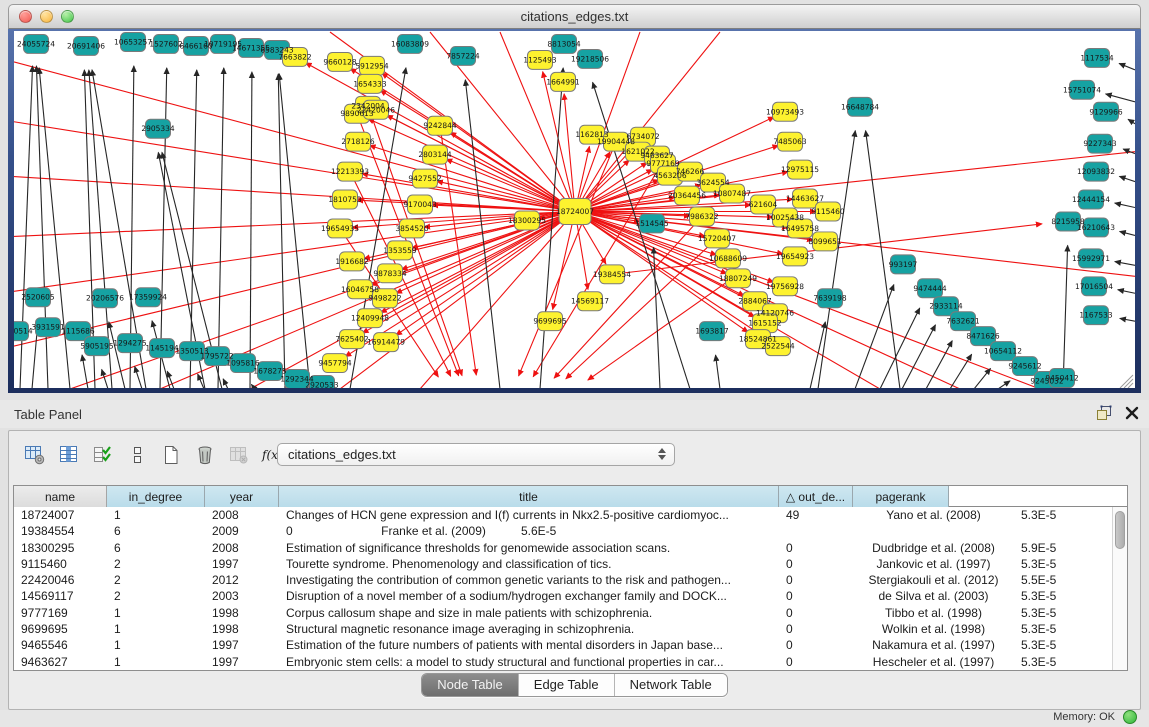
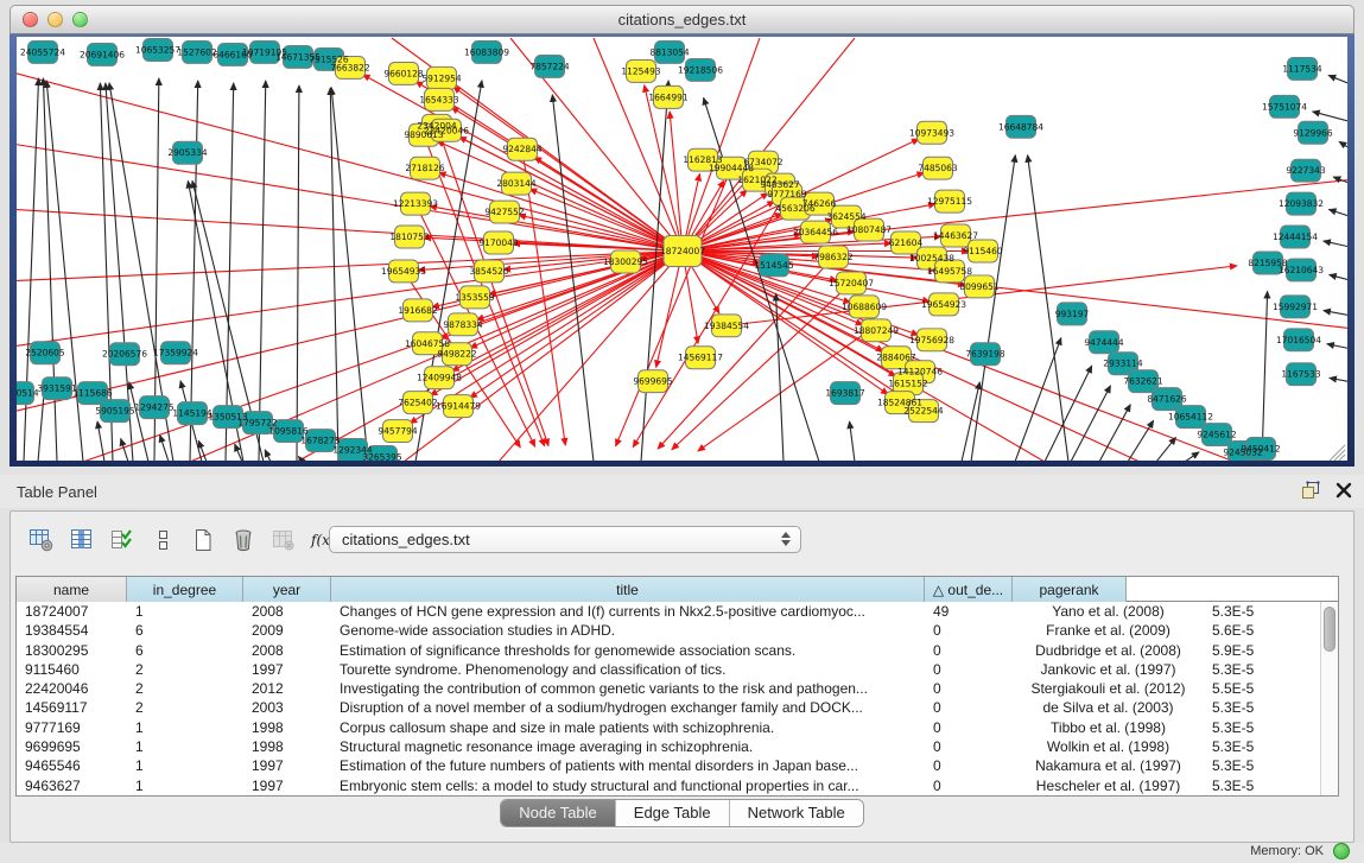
  citations_edges.txt
  18724007
  24055724
  20691406
  10653257
  1527602
  6466160
  10719195
  14671355
- 6583243
+ 7515526
  16083809
  7857224
  8813054
  19218506
  2905334
  20206576
  17359924
  2520605
  3931591
  1115686
  5905195
  1294275
  1145194
  1350513
  1795722
  1095816
  1678275
  1292344
- 2920533
+ 3265395
  1514545
  1693817
  7639198
  16648784
  8215958
  993197
  9474444
  2933114
  7632621
  8471626
  10654112
  9245612
  9245032
  1117534
  15751074
  9129966
  9227343
  12093832
  12444154
  16210643
  15992971
  17016504
  1167533
  9450412
  18300295
  19384554
  7663822
  9660128
  5912954
  1654333
  2342004
  9890613
  22420046
  9242844
  2718126
  2803144
  12213393
  9427552
  1810753
  9170043
  19654935
  3854520
  1353559
  1916682
  9878334
  16046758
  9498222
  12409948
  7625402
  16914479
  9457794
  1125493
  1664991
  1162813
  19904448
  6734072
  1621022
  9463627
  9777169
  4563206
  746266
  3624554
  20364456
  10807487
  7986322
  15720407
  10688609
  18807249
  10973493
  7485063
  12975115
  14463627
  9115460
  621604
  10025438
  16495758
  8099651
  19654923
  19756928
  2884067
  14120746
  1615152
  18524861
  2522544
  14569117
  9699695
  Table Panel
  f(x
  citations_edges.txt
  name
  in_degree
  year
  title
  △ out_de...
  pagerank
  18724007
  1
  2008
  Changes of HCN gene expression and I(f) currents in Nkx2.5-positive cardiomyoc...
  49
  Yano et al. (2008)
  5.3E-5
  19384554
  6
  2009
+ Genome-wide association studies in ADHD.
  0
  Franke et al. (2009)
  5.6E-5
  18300295
  6
  2008
  Estimation of significance thresholds for genomewide association scans.
  0
  Dudbridge et al. (2008)
  5.9E-5
  9115460
  2
  1997
  Tourette syndrome. Phenomenology and classification of tics.
  0
  Jankovic et al. (1997)
  5.3E-5
  22420046
  2
  2012
  Investigating the contribution of common genetic variants to the risk and pathogen...
  0
  Stergiakouli et al. (2012)
  5.5E-5
  14569117
  2
  2003
  Disruption of a novel member of a sodium/hydrogen exchanger family and DOCK...
  0
  de Silva et al. (2003)
  5.3E-5
  9777169
  1
  1998
  Corpus callosum shape and size in male patients with schizophrenia.
  0
  Tibbo et al. (1998)
  5.3E-5
  9699695
  1
  1998
  Structural magnetic resonance image averaging in schizophrenia.
  0
  Wolkin et al. (1998)
  5.3E-5
  9465546
  1
  1997
  Estimation of the future numbers of patients with mental disorders in Japan base...
  0
  Nakamura et al. (1997)
  5.3E-5
  9463627
  1
  1997
  Embryonic stem cells: a model to study structural and functional properties in car...
  0
  Hescheler et al. (1997)
  5.3E-5
  Node Table
  Edge Table
  Network Table
  Memory: OK
